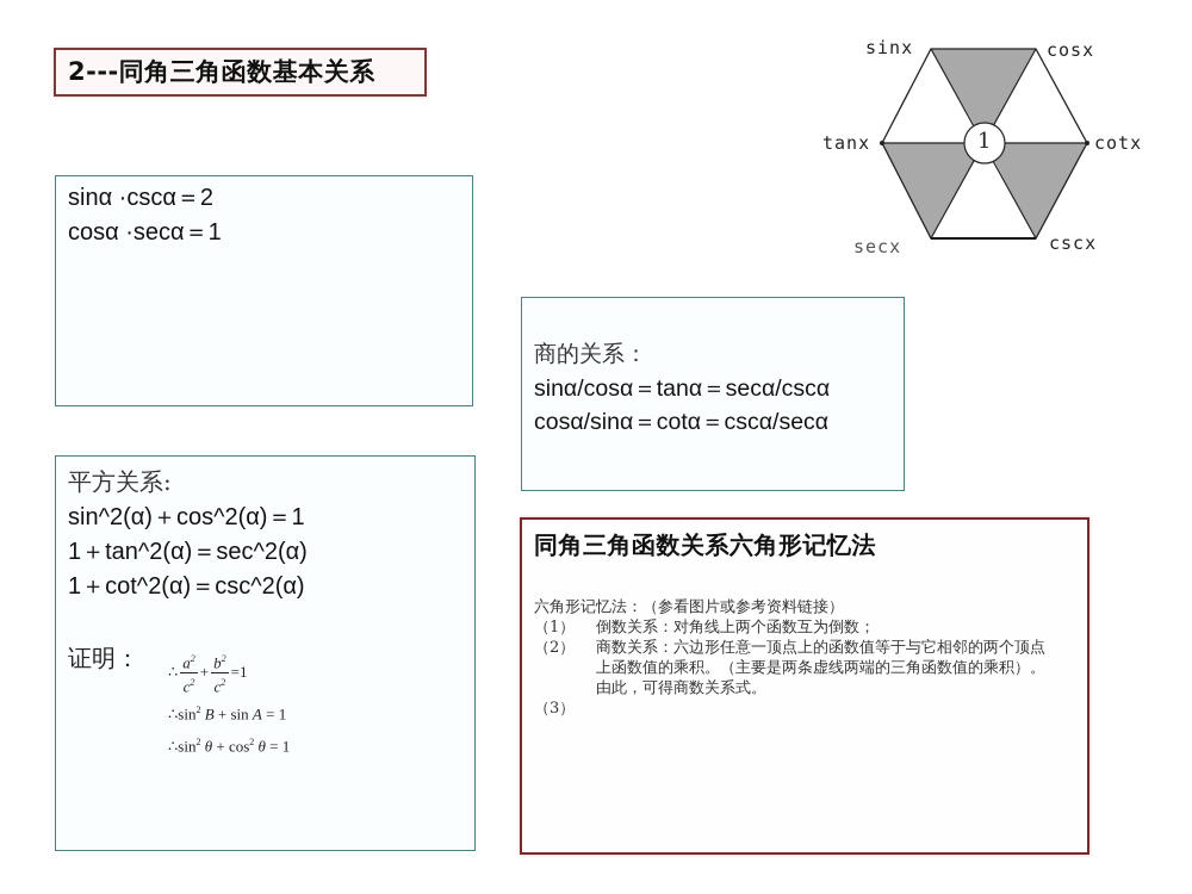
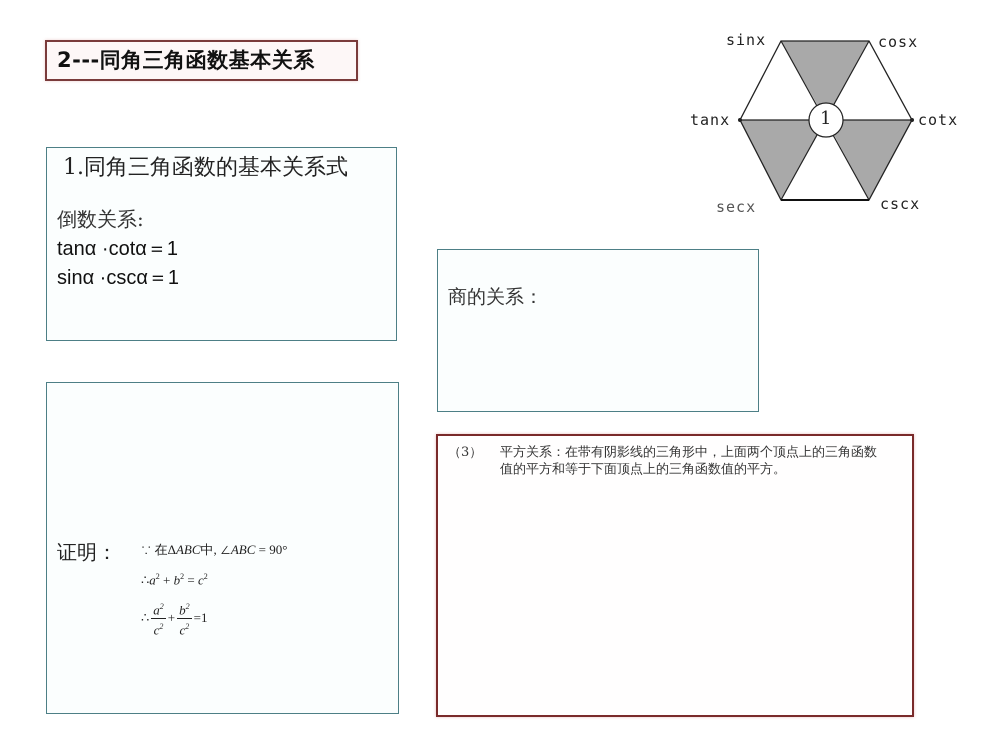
  2---同角三角函数基本关系
  sinx
  cosx
  tanx
  cotx
  secx
  cscx
  1
+ 1.同角三角函数的基本关系式
+ 倒数关系:
+ tanα ·cotα＝1
- sinα ·cscα＝2
+ sinα ·cscα＝1
- cosα ·secα＝1
  商的关系：
- sinα/cosα＝tanα＝secα/cscα
- cosα/sinα＝cotα＝cscα/secα
- 平方关系:
- sin^2(α)＋cos^2(α)＝1
- 1＋tan^2(α)＝sec^2(α)
- 1＋cot^2(α)＝csc^2(α)
  证明：
+ ∵ 在ΔABC中, ∠ABC = 90°
+ ∴a2 + b2 = c2
  ∴
  a2
  c2
  +
  b2
  c2
  =
  1
- ∴sin2 B + sin A = 1
- ∴sin2 θ + cos2 θ = 1
- 同角三角函数关系六角形记忆法
- 六角形记忆法：（参看图片或参考资料链接）
- （1）
- 倒数关系：对角线上两个函数互为倒数；
- （2）
- 商数关系：六边形任意一顶点上的函数值等于与它相邻的两个顶点上函数值的乘积。（主要是两条虚线两端的三角函数值的乘积）。由此，可得商数关系式。
  （3）
+ 平方关系：在带有阴影线的三角形中，上面两个顶点上的三角函数值的平方和等于下面顶点上的三角函数值的平方。
